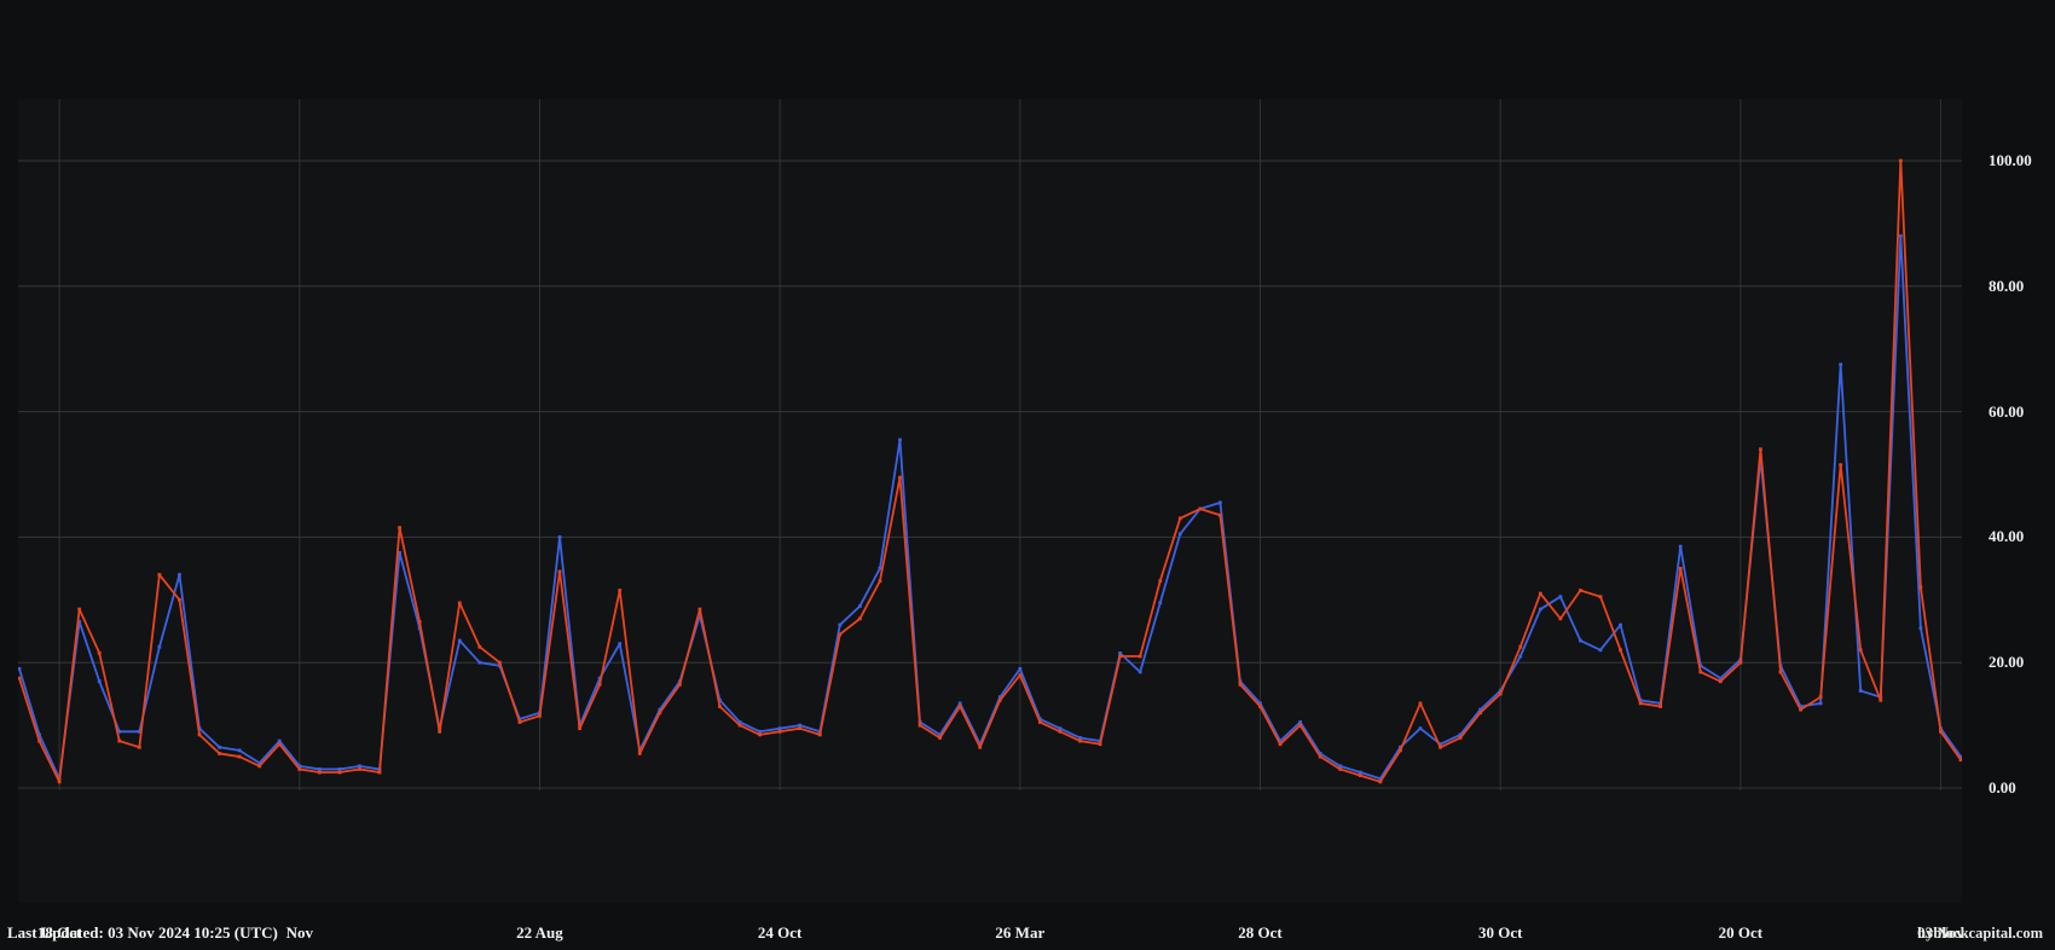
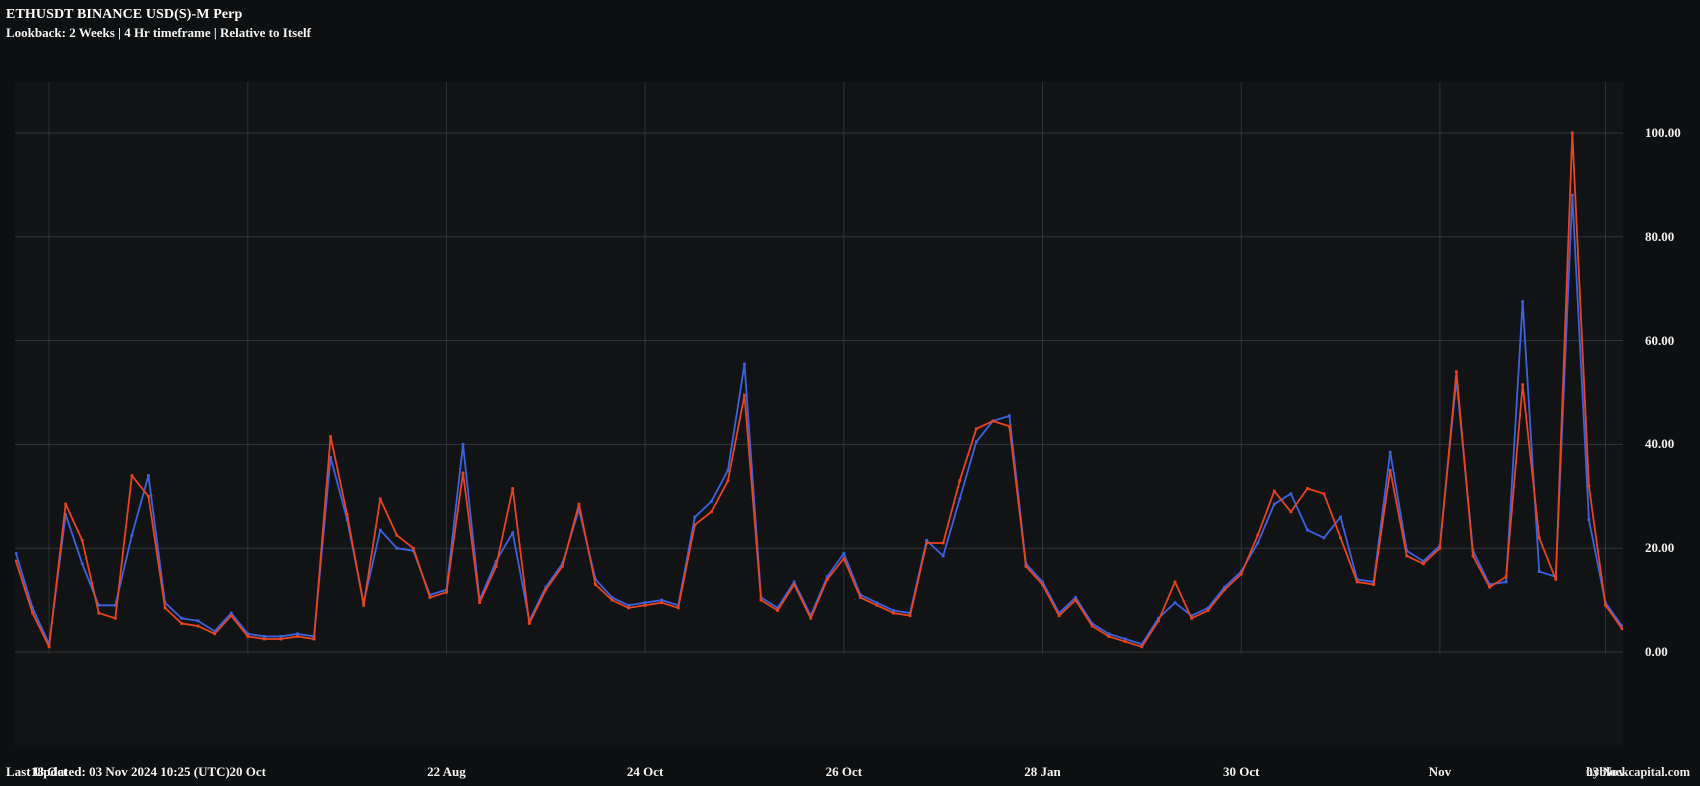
+ ETHUSDT BINANCE USD(S)-M Perp
+ Lookback: 2 Weeks | 4 Hr timeframe | Relative to Itself
  0.00
  20.00
  40.00
  60.00
  80.00
  100.00
  18 Oct
- Nov
+ 20 Oct
  22 Aug
  24 Oct
- 26 Mar
+ 26 Oct
- 28 Oct
+ 28 Jan
  30 Oct
- 20 Oct
+ Nov
  03 Nov
  Last Updated: 03 Nov 2024 10:25 (UTC)
  hyblockcapital.com
